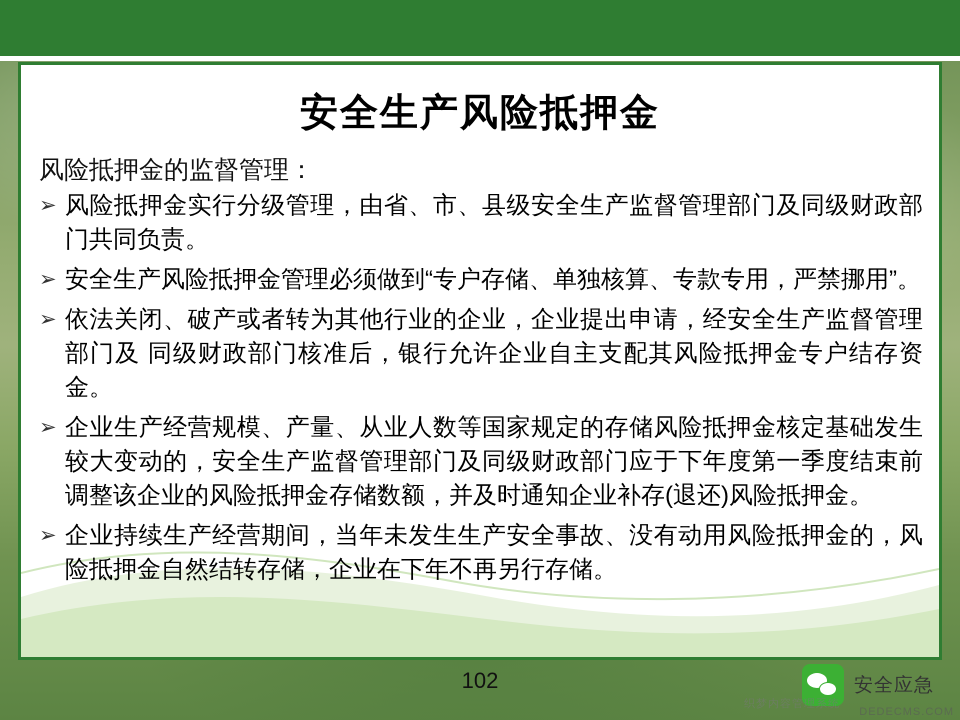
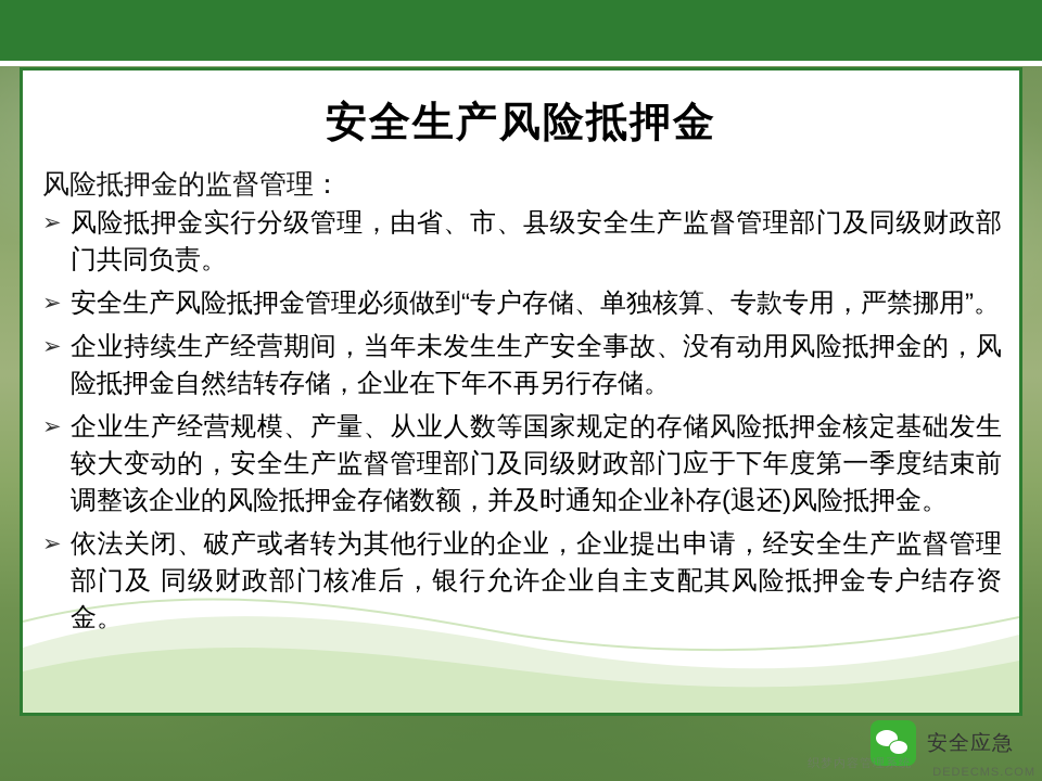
  安全生产风险抵押金
  风险抵押金的监督管理：
  ➢
  风险抵押金实行分级管理，由省、市、县级安全生产监督管理部门及同级财政部门共同负责。
  ➢
  安全生产风险抵押金管理必须做到“专户存储、单独核算、专款专用，严禁挪用”。
  ➢
- 依法关闭、破产或者转为其他行业的企业，企业提出申请，经安全生产监督管理部门及 同级财政部门核准后，银行允许企业自主支配其风险抵押金专户结存资金。
+ 企业持续生产经营期间，当年未发生生产安全事故、没有动用风险抵押金的，风险抵押金自然结转存储，企业在下年不再另行存储。
  ➢
  企业生产经营规模、产量、从业人数等国家规定的存储风险抵押金核定基础发生较大变动的，安全生产监督管理部门及同级财政部门应于下年度第一季度结束前调整该企业的风险抵押金存储数额，并及时通知企业补存(退还)风险抵押金。
  ➢
- 企业持续生产经营期间，当年未发生生产安全事故、没有动用风险抵押金的，风险抵押金自然结转存储，企业在下年不再另行存储。
+ 依法关闭、破产或者转为其他行业的企业，企业提出申请，经安全生产监督管理部门及 同级财政部门核准后，银行允许企业自主支配其风险抵押金专户结存资金。
- 102
  安全应急
  织梦内容管理系统
  DEDECMS.COM
